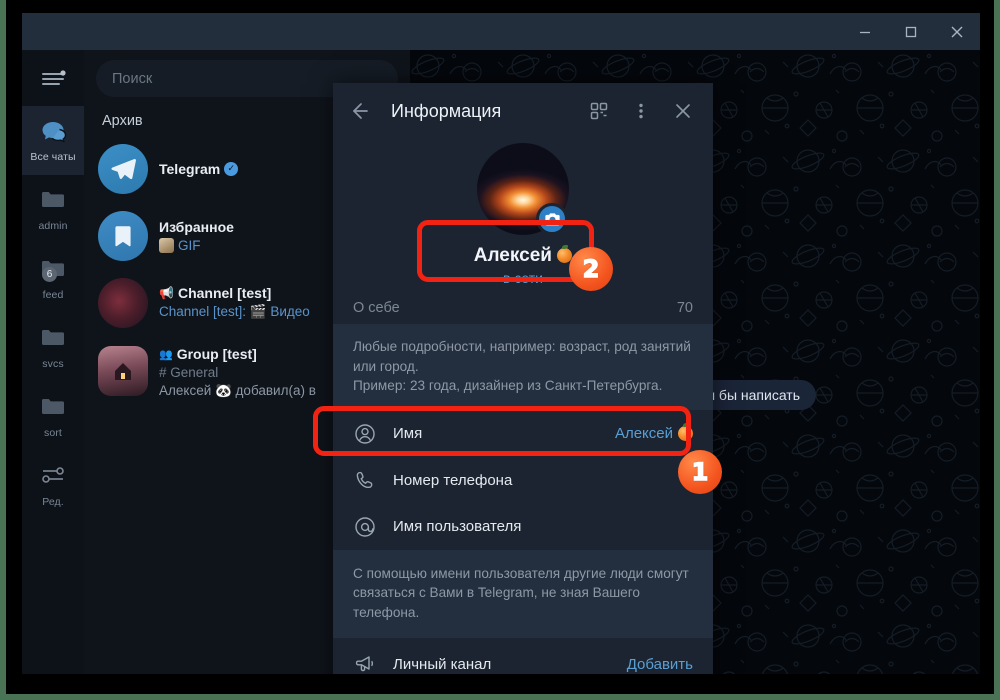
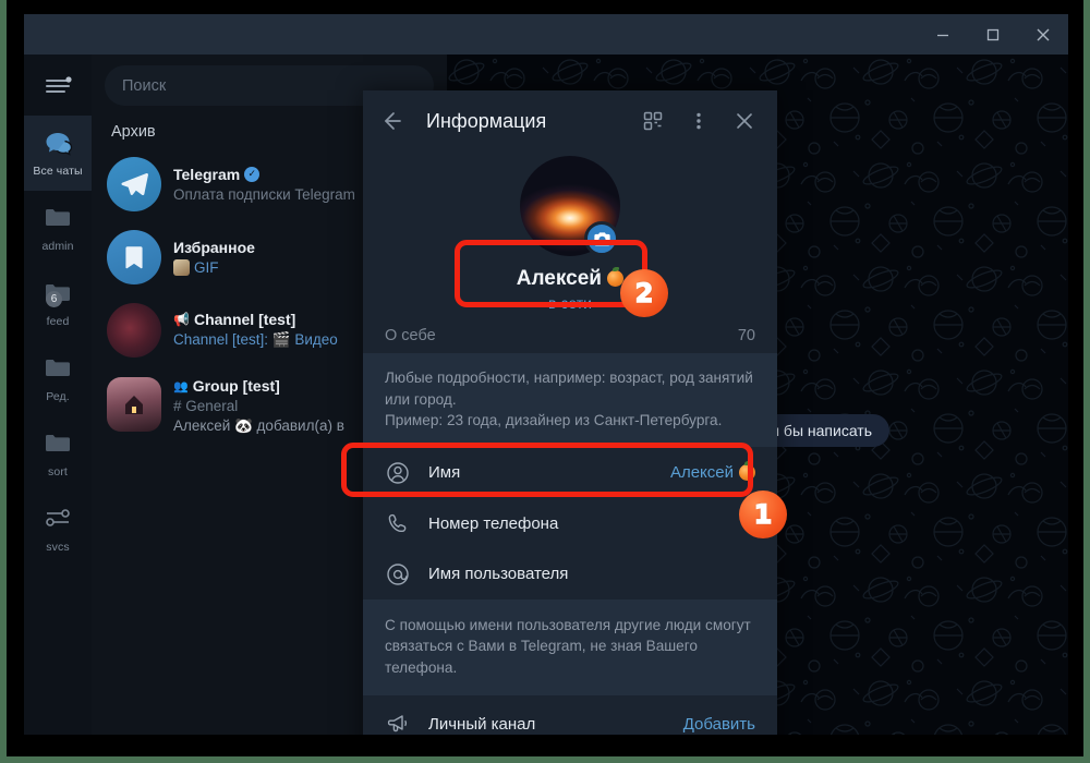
  Все чаты
  admin
  6
  feed
- svcs
+ Ред.
  sort
- Ред.
+ svcs
  Поиск
  Архив
  Telegram
  ✓
+ Оплата подписки Telegram
  Избранное
  GIF
  📢
  Channel [test]
  Channel [test]: 🎬 Видео
  👥
  Group [test]
  # General
  Алексей 🐼 добавил(а) в
  Информация
  Алексей
  в сети
  О себе
  70
  Любые подробности, например: возраст, род занятий
  или город.
  Пример: 23 года, дизайнер из Санкт-Петербурга.
  Имя
  Алексей
  Номер телефона
  Имя пользователя
  С помощью имени пользователя другие люди смогут
  связаться с Вами в Telegram, не зная Вашего телефона.
  Личный канал
  Добавить
  2
  1
